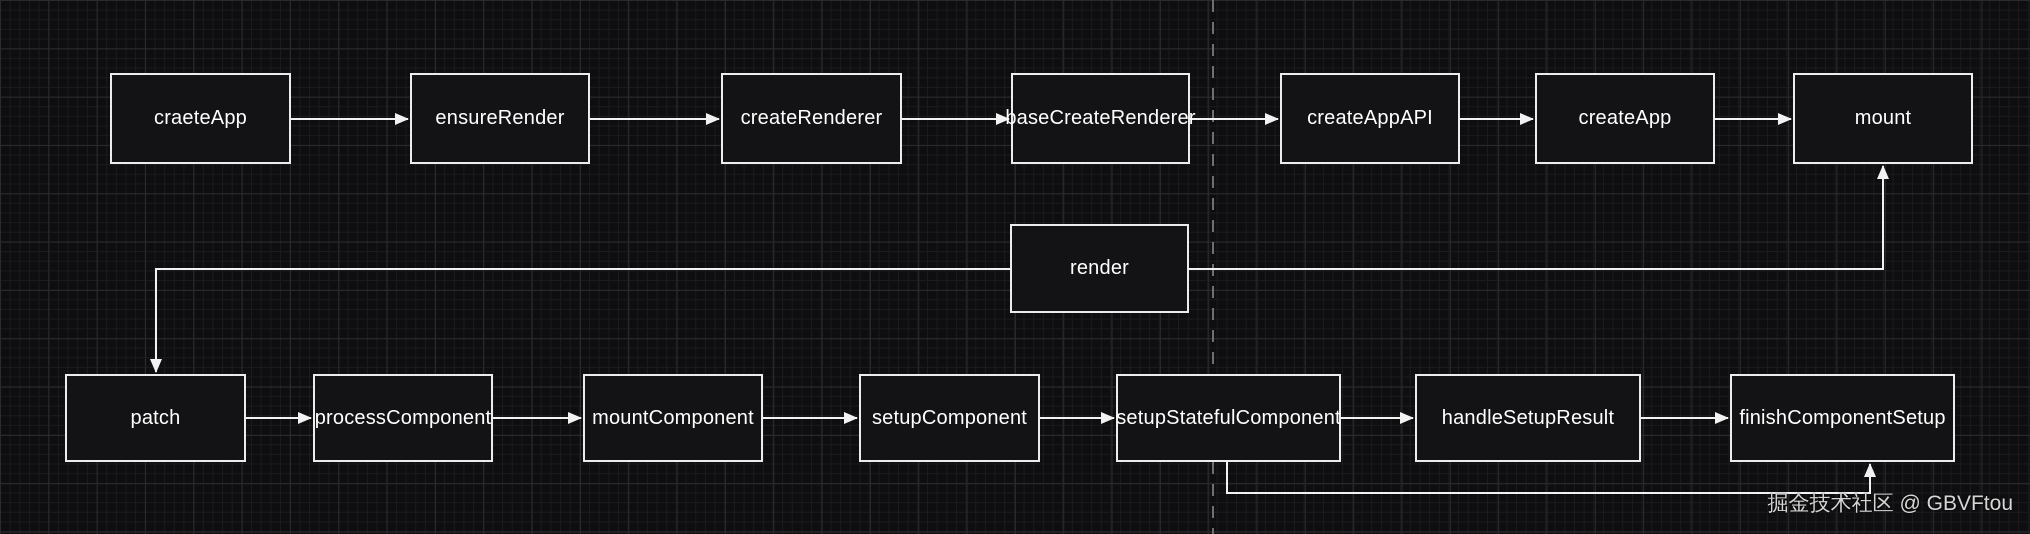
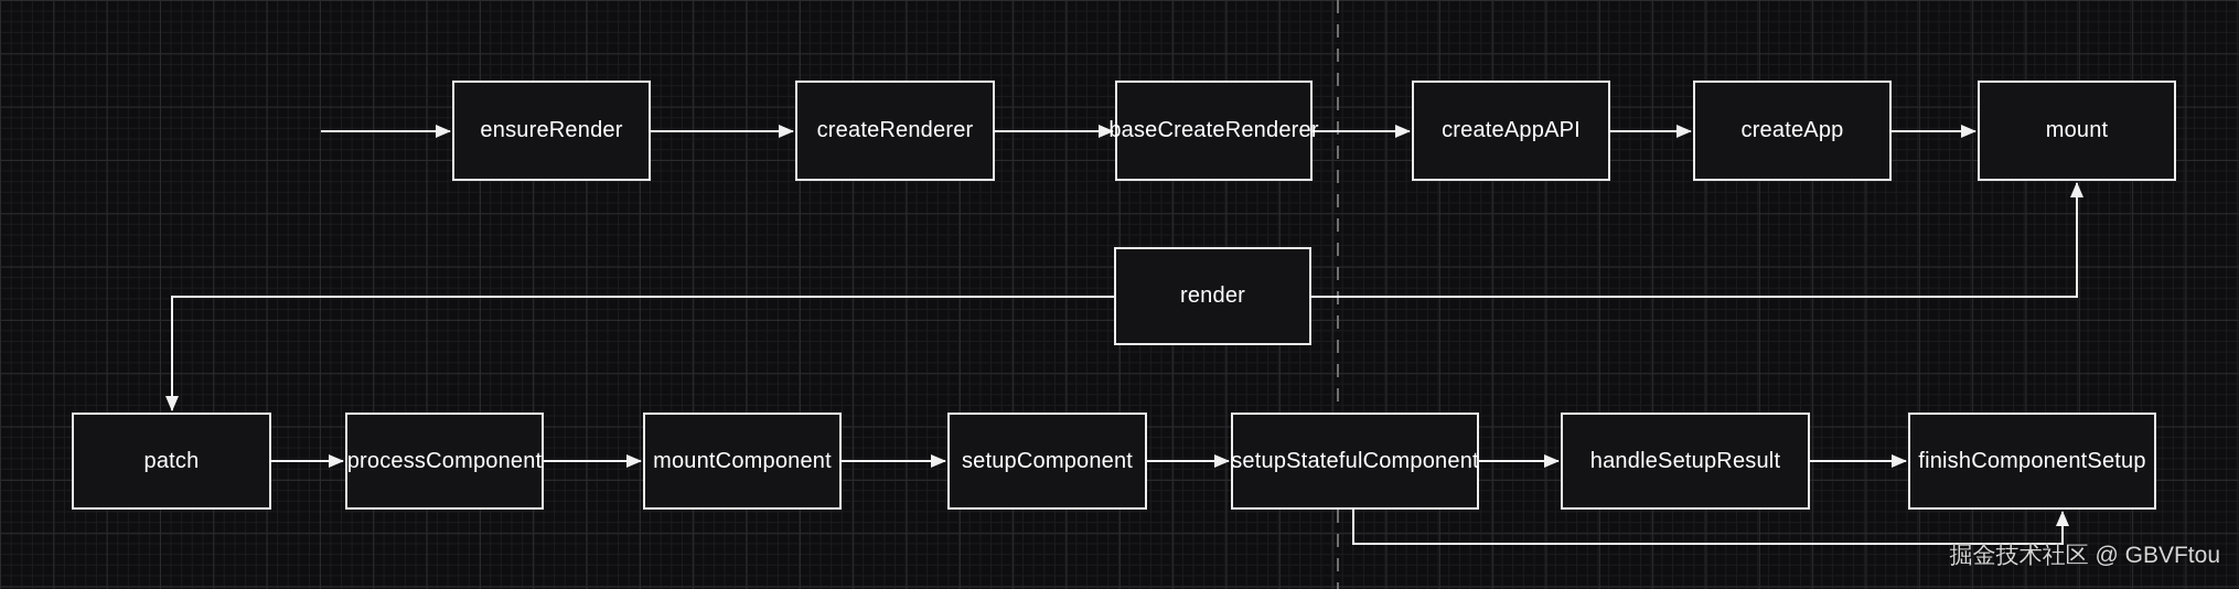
- craeteApp
  ensureRender
  createRenderer
  baseCreateRenderer
  createAppAPI
  createApp
  mount
  render
  patch
  processComponent
  mountComponent
  setupComponent
  setupStatefulComponent
  handleSetupResult
  finishComponentSetup
  掘金技术社区 @ GBVFtou
